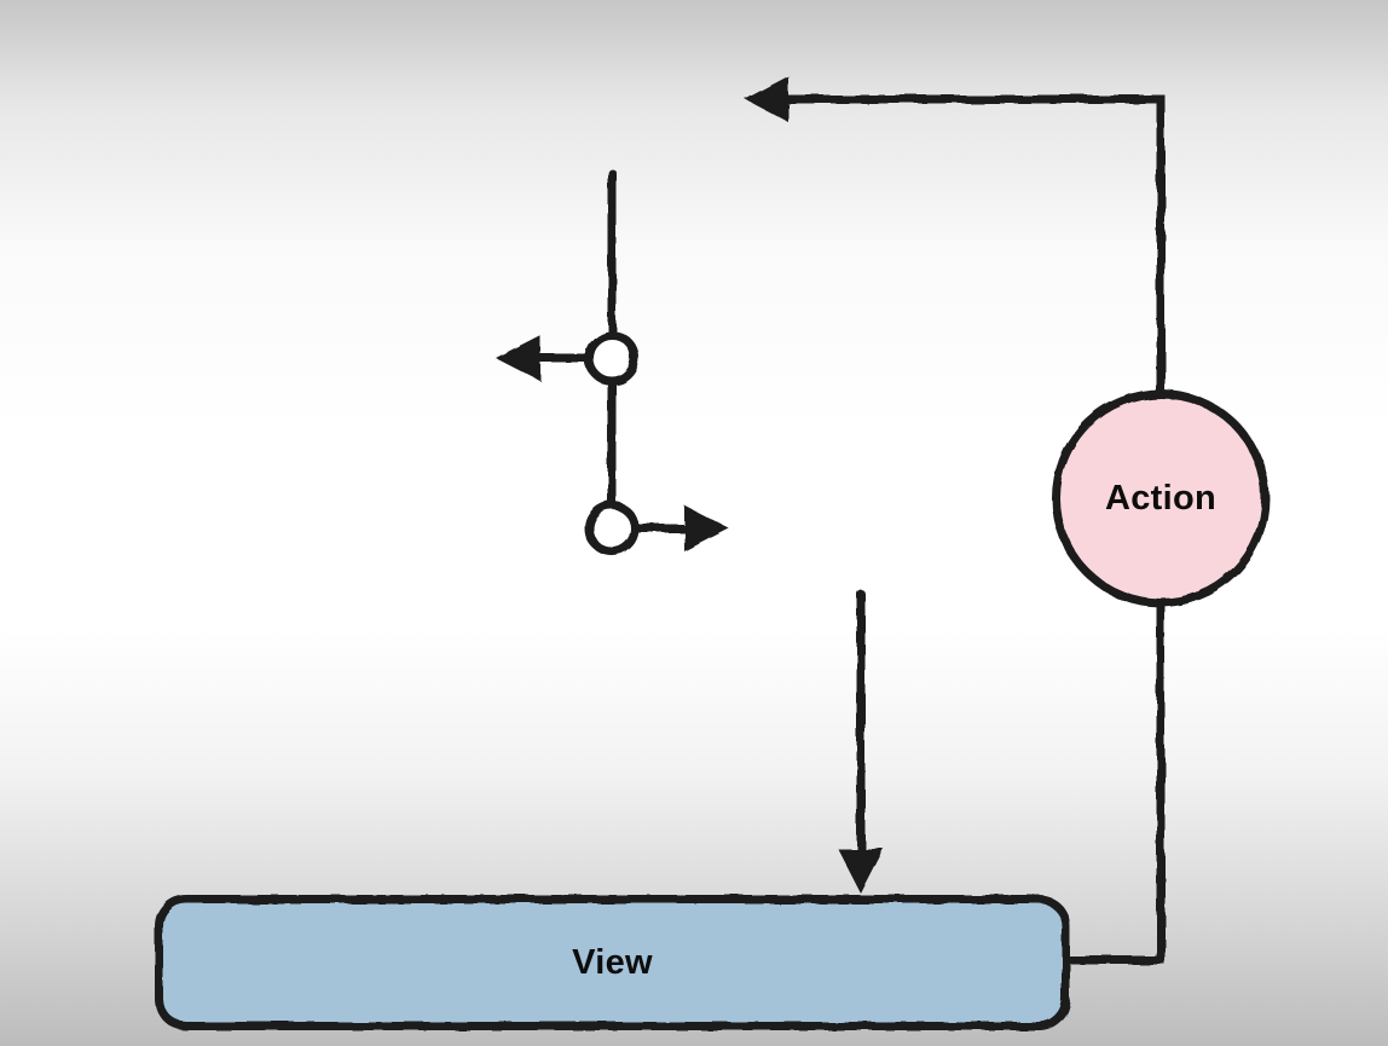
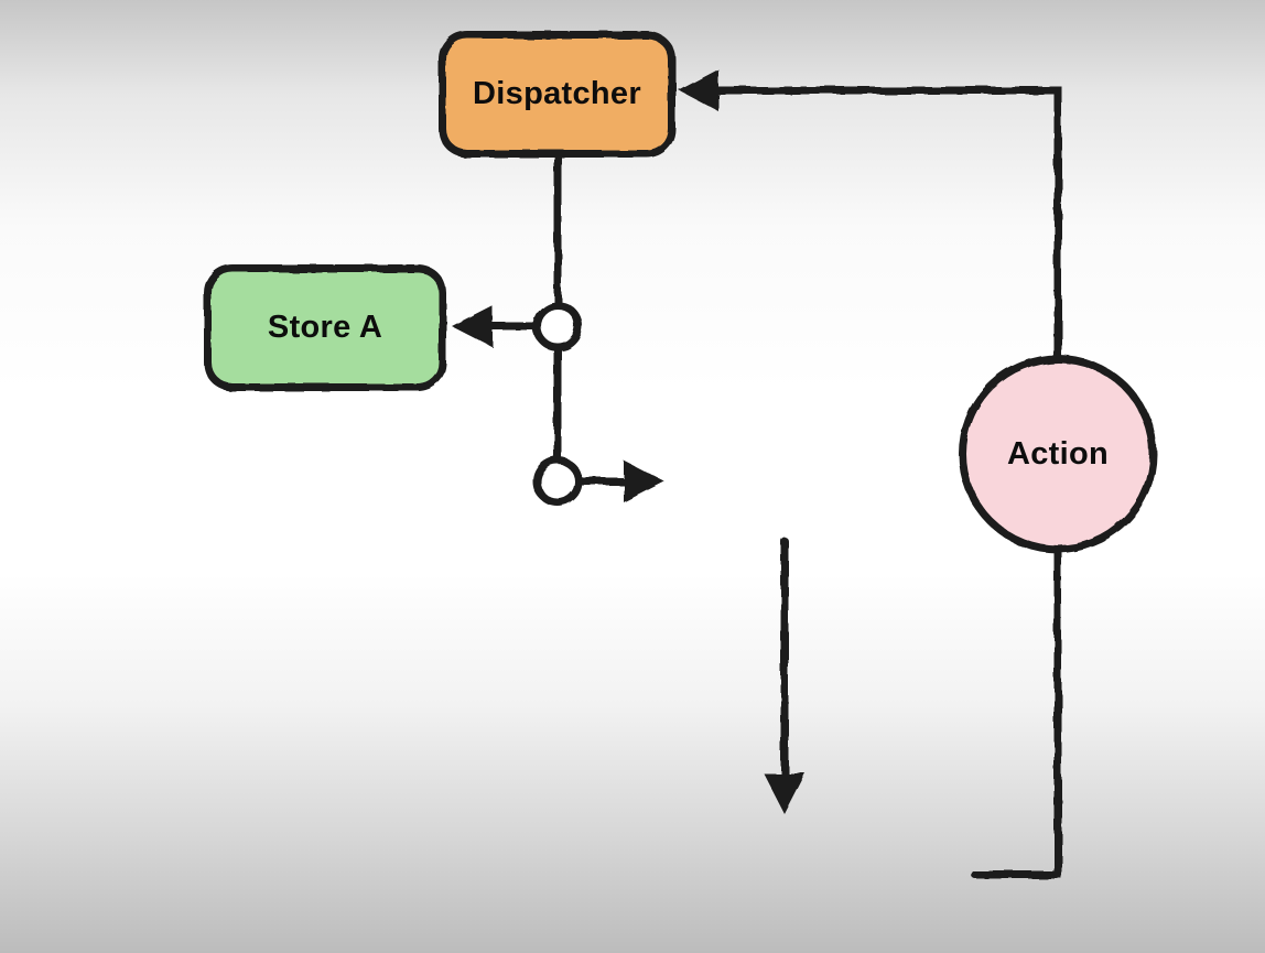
+ Dispatcher
+ Store A
  Action
- View
